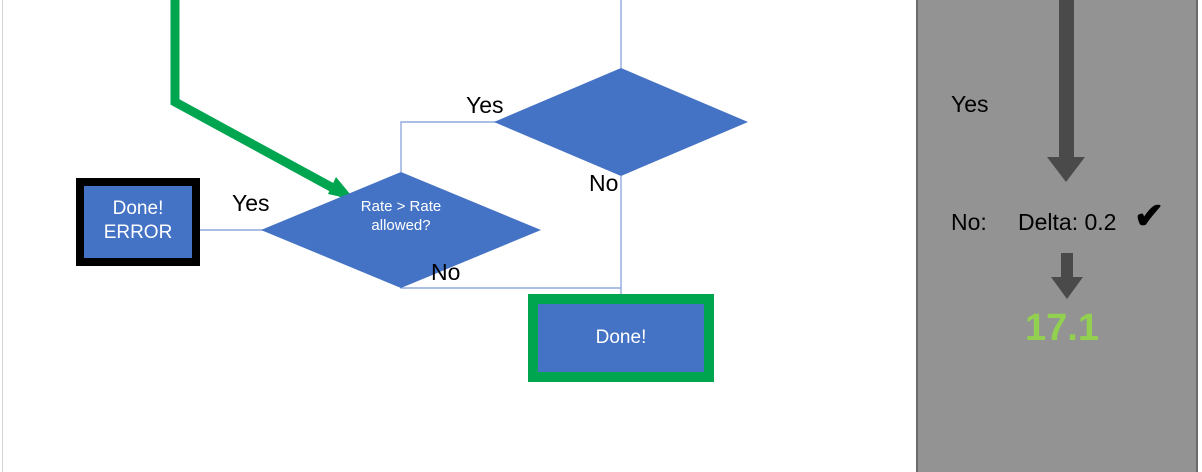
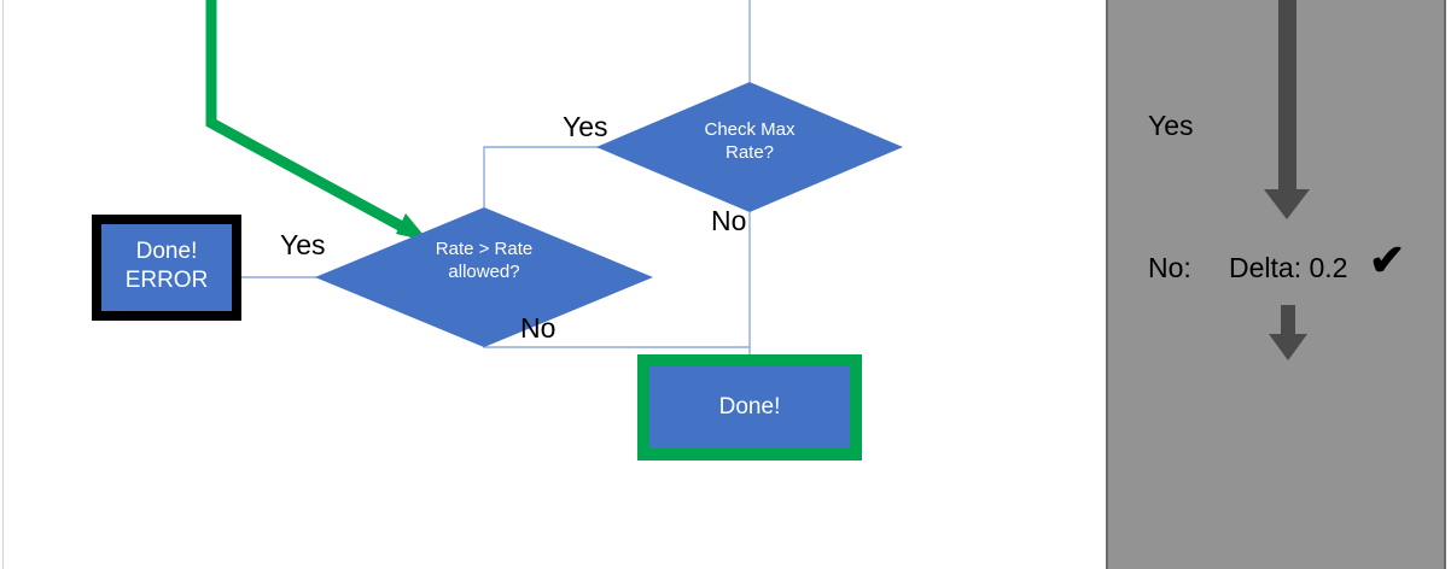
+ Check Max
+ Rate?
  Rate > Rate
  allowed?
  Done!
  ERROR
  Done!
  Yes
  No
  Yes
  No
  Yes
  No:
  Delta: 0.2
  ✔
- 17.1
